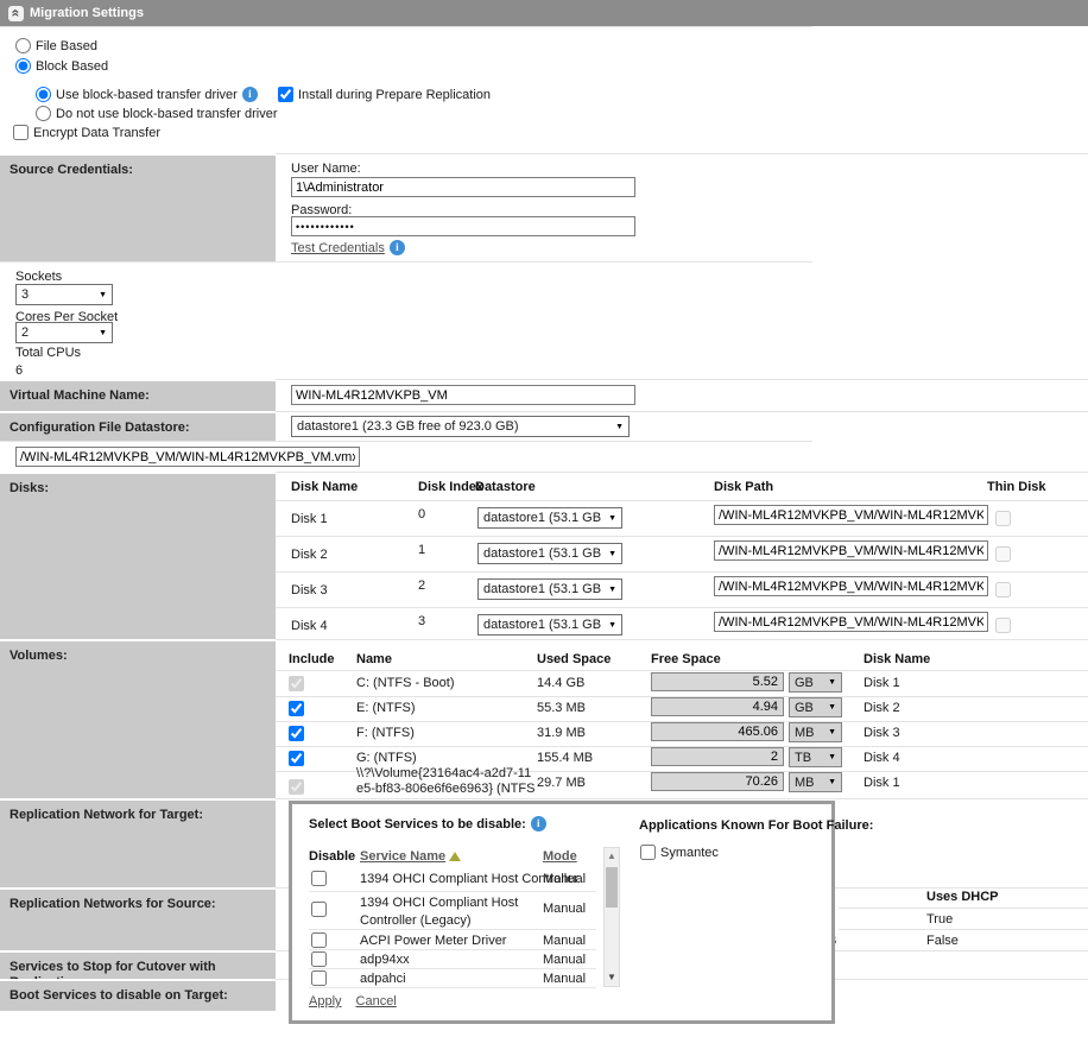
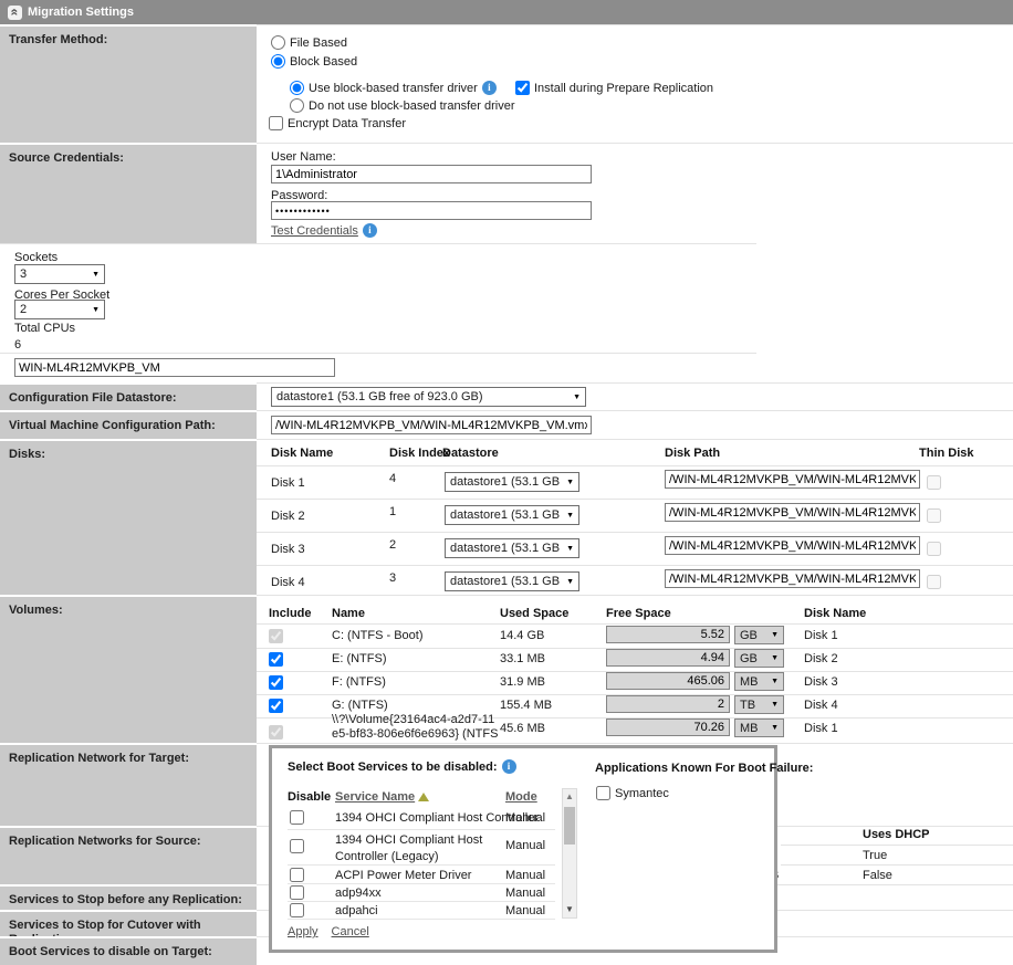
  Migration Settings
+ Transfer Method:
  File Based
  Block Based
  Use block-based transfer driver
  i
  Install during Prepare Replication
  Do not use block-based transfer driver
  Encrypt Data Transfer
  Source Credentials:
  User Name:
  1\Administrator
  Password:
  ••••••••••••
  Test Credentials
  i
  Sockets
  3
  Cores Per Socket
  2
  Total CPUs
  6
- Virtual Machine Name:
  WIN-ML4R12MVKPB_VM
  Configuration File Datastore:
- datastore1 (23.3 GB free of 923.0 GB)
+ datastore1 (53.1 GB free of 923.0 GB)
+ Virtual Machine Configuration Path:
  /WIN-ML4R12MVKPB_VM/WIN-ML4R12MVKPB_VM.vm
  Disks:
  Disk Name
  Disk Index
  Datastore
  Disk Path
  Thin Disk
  Disk 1
- 0
+ 4
  datastore1 (53.1 GB
  /WIN-ML4R12MVKPB_VM/WIN-ML4R12MVK
  Disk 2
  1
  datastore1 (53.1 GB
  /WIN-ML4R12MVKPB_VM/WIN-ML4R12MVK
  Disk 3
  2
  datastore1 (53.1 GB
  /WIN-ML4R12MVKPB_VM/WIN-ML4R12MVK
  Disk 4
  3
  datastore1 (53.1 GB
  /WIN-ML4R12MVKPB_VM/WIN-ML4R12MVK
  Volumes:
  Include
  Name
  Used Space
  Free Space
  Disk Name
  C: (NTFS - Boot)
  14.4 GB
  5.52
  GB
  Disk 1
  E: (NTFS)
- 55.3 MB
+ 33.1 MB
  4.94
  GB
  Disk 2
  F: (NTFS)
  31.9 MB
  465.06
  MB
  Disk 3
  G: (NTFS)
  155.4 MB
  2
  TB
  Disk 4
  \\?\Volume{23164ac4-a2d7-11e5-bf83-806e6f6e6963} (NTFS
- 29.7 MB
+ 45.6 MB
  70.26
  MB
  Disk 1
  Replication Network for Target:
  Replication Networks for Source:
+ Services to Stop before any Replication:
  Services to Stop for Cutover with
  Boot Services to disable on Target:
  Uses DHCP
  True
  False
- Select Boot Services to be disable:
+ Select Boot Services to be disabled:
  i
  Disable
  Service Name
  Mode
  1394 OHCI Compliant Host Controller
  Manual
  1394 OHCI Compliant Host Controller (Legacy)
  Manual
  ACPI Power Meter Driver
  Manual
  adp94xx
  Manual
  adpahci
  Manual
  ▲
  ▼
  Apply
  Cancel
  Applications Known For Boot Failure:
  Symantec
